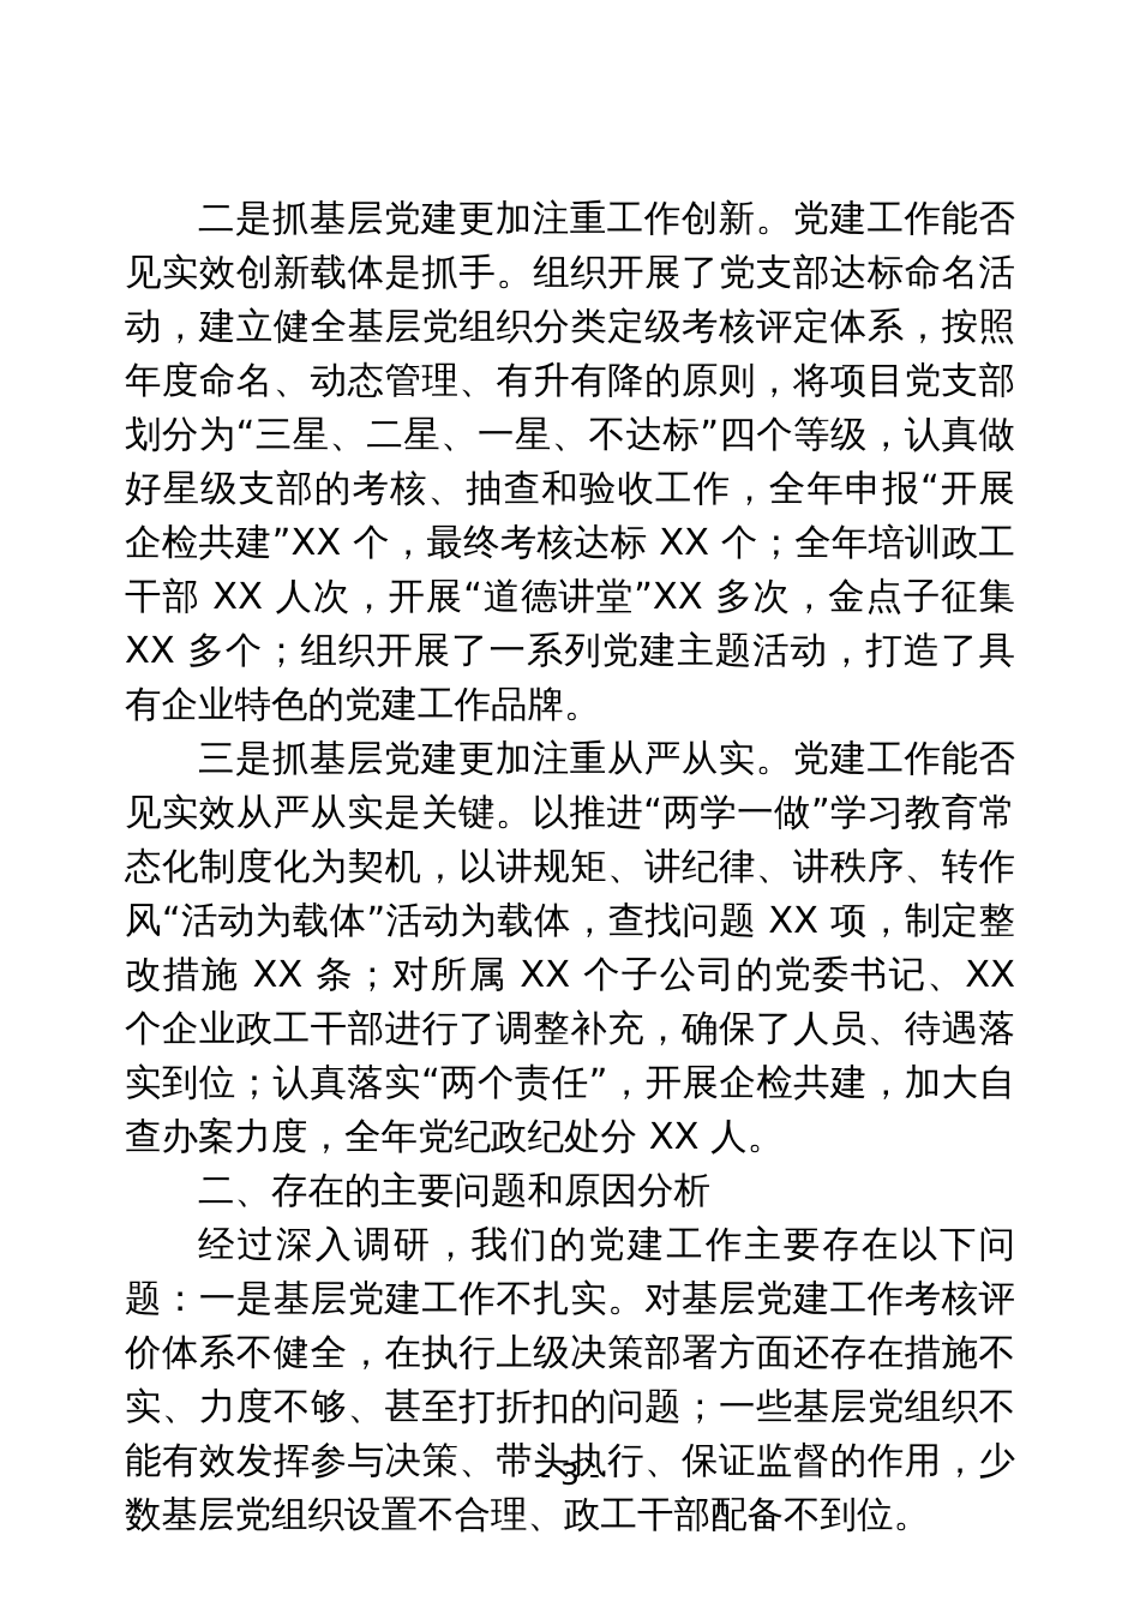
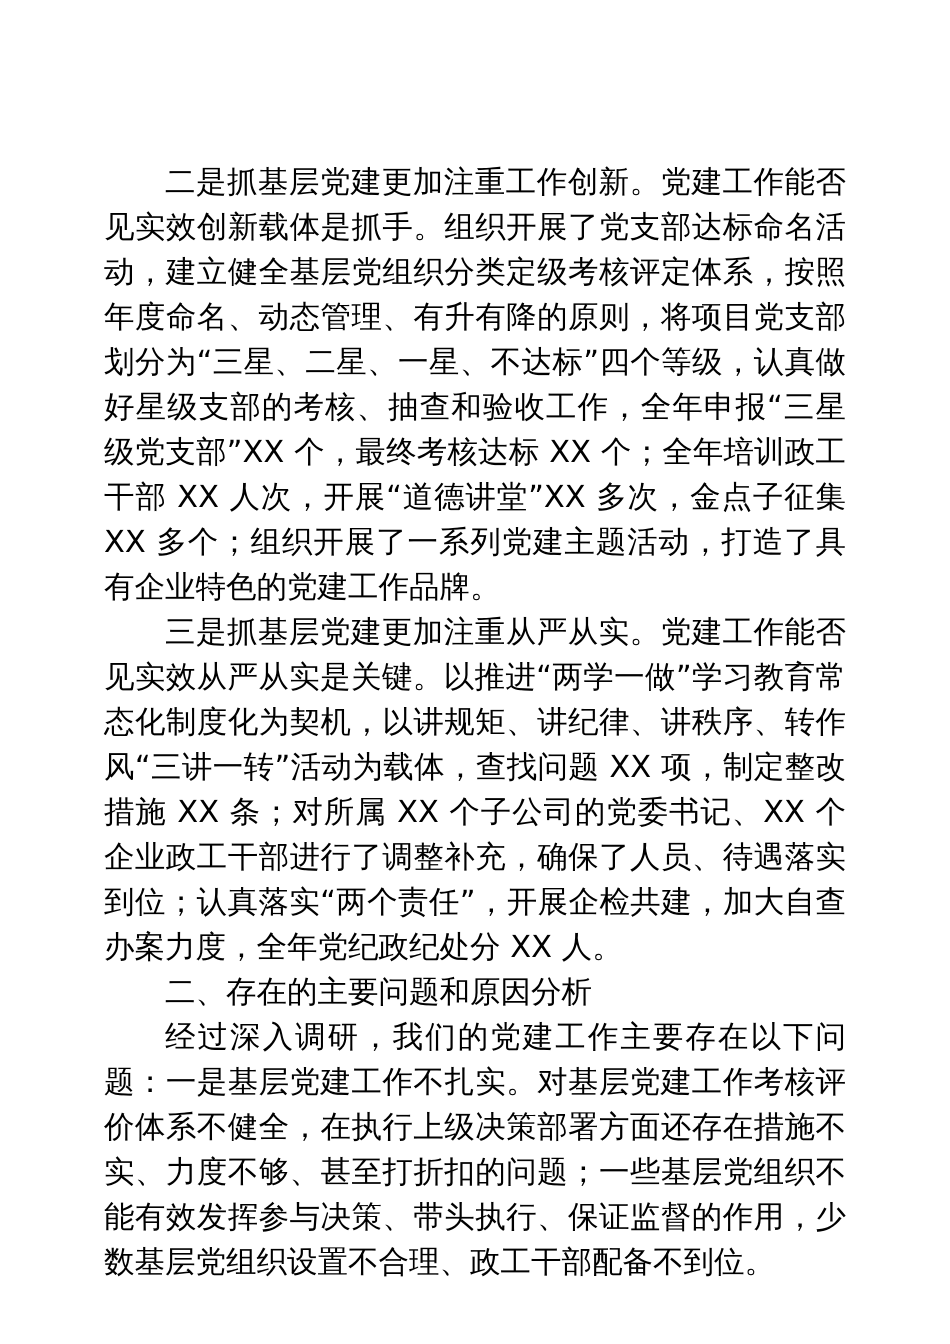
- 二是抓基层党建更加注重工作创新。党建工作能否见实效创新载体是抓手。组织开展了党支部达标命名活动，建立健全基层党组织分类定级考核评定体系，按照年度命名、动态管理、有升有降的原则，将项目党支部划分为“三星、二星、一星、不达标”四个等级，认真做好星级支部的考核、抽查和验收工作，全年申报“开展企检共建”XX 个，最终考核达标 XX 个；全年培训政工干部 XX 人次，开展“道德讲堂”XX 多次，金点子征集 XX 多个；组织开展了一系列党建主题活动，打造了具有企业特色的党建工作品牌。
+ 二是抓基层党建更加注重工作创新。党建工作能否见实效创新载体是抓手。组织开展了党支部达标命名活动，建立健全基层党组织分类定级考核评定体系，按照年度命名、动态管理、有升有降的原则，将项目党支部划分为“三星、二星、一星、不达标”四个等级，认真做好星级支部的考核、抽查和验收工作，全年申报“三星级党支部”XX 个，最终考核达标 XX 个；全年培训政工干部 XX 人次，开展“道德讲堂”XX 多次，金点子征集 XX 多个；组织开展了一系列党建主题活动，打造了具有企业特色的党建工作品牌。
- 三是抓基层党建更加注重从严从实。党建工作能否见实效从严从实是关键。以推进“两学一做”学习教育常态化制度化为契机，以讲规矩、讲纪律、讲秩序、转作风“活动为载体”活动为载体，查找问题 XX 项，制定整改措施 XX 条；对所属 XX 个子公司的党委书记、XX 个企业政工干部进行了调整补充，确保了人员、待遇落实到位；认真落实“两个责任”，开展企检共建，加大自查办案力度，全年党纪政纪处分 XX 人。
+ 三是抓基层党建更加注重从严从实。党建工作能否见实效从严从实是关键。以推进“两学一做”学习教育常态化制度化为契机，以讲规矩、讲纪律、讲秩序、转作风“三讲一转”活动为载体，查找问题 XX 项，制定整改措施 XX 条；对所属 XX 个子公司的党委书记、XX 个企业政工干部进行了调整补充，确保了人员、待遇落实到位；认真落实“两个责任”，开展企检共建，加大自查办案力度，全年党纪政纪处分 XX 人。
  二、存在的主要问题和原因分析
  经过深入调研，我们的党建工作主要存在以下问题：一是基层党建工作不扎实。对基层党建工作考核评价体系不健全，在执行上级决策部署方面还存在措施不实、力度不够、甚至打折扣的问题；一些基层党组织不能有效发挥参与决策、带头执行、保证监督的作用，少数基层党组织设置不合理、政工干部配备不到位。
- - 3 -
